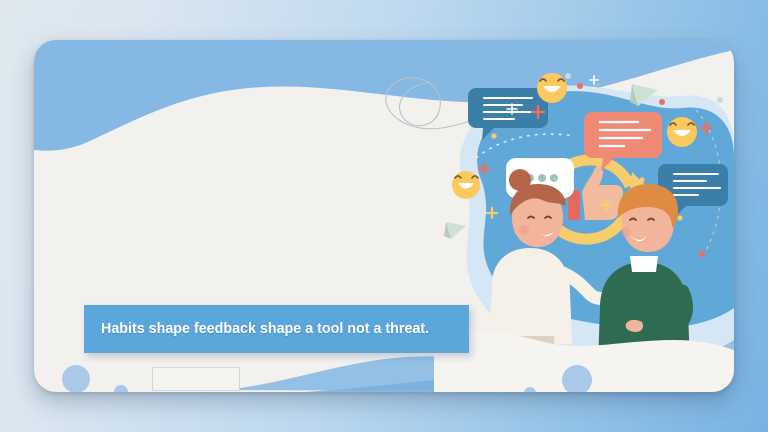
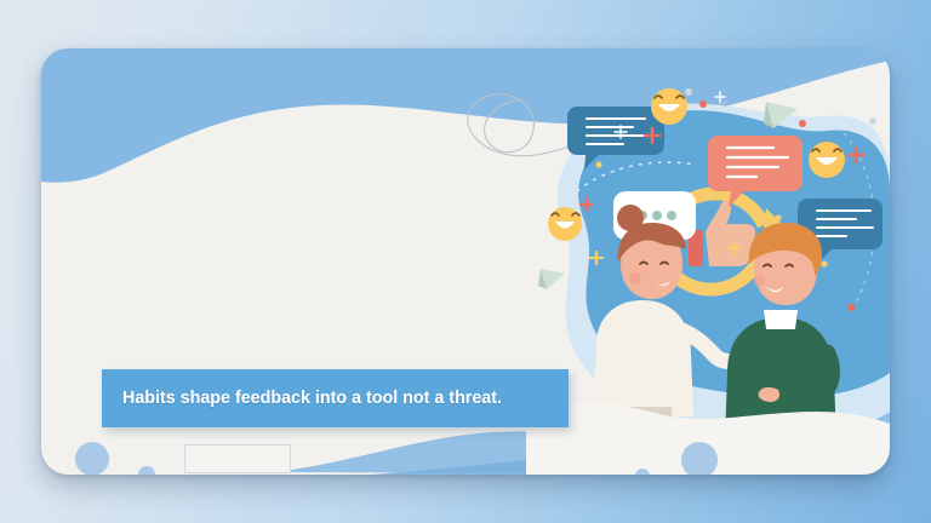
- Habits shape feedback shape a tool not a threat.
+ Habits shape feedback into a tool not a threat.
